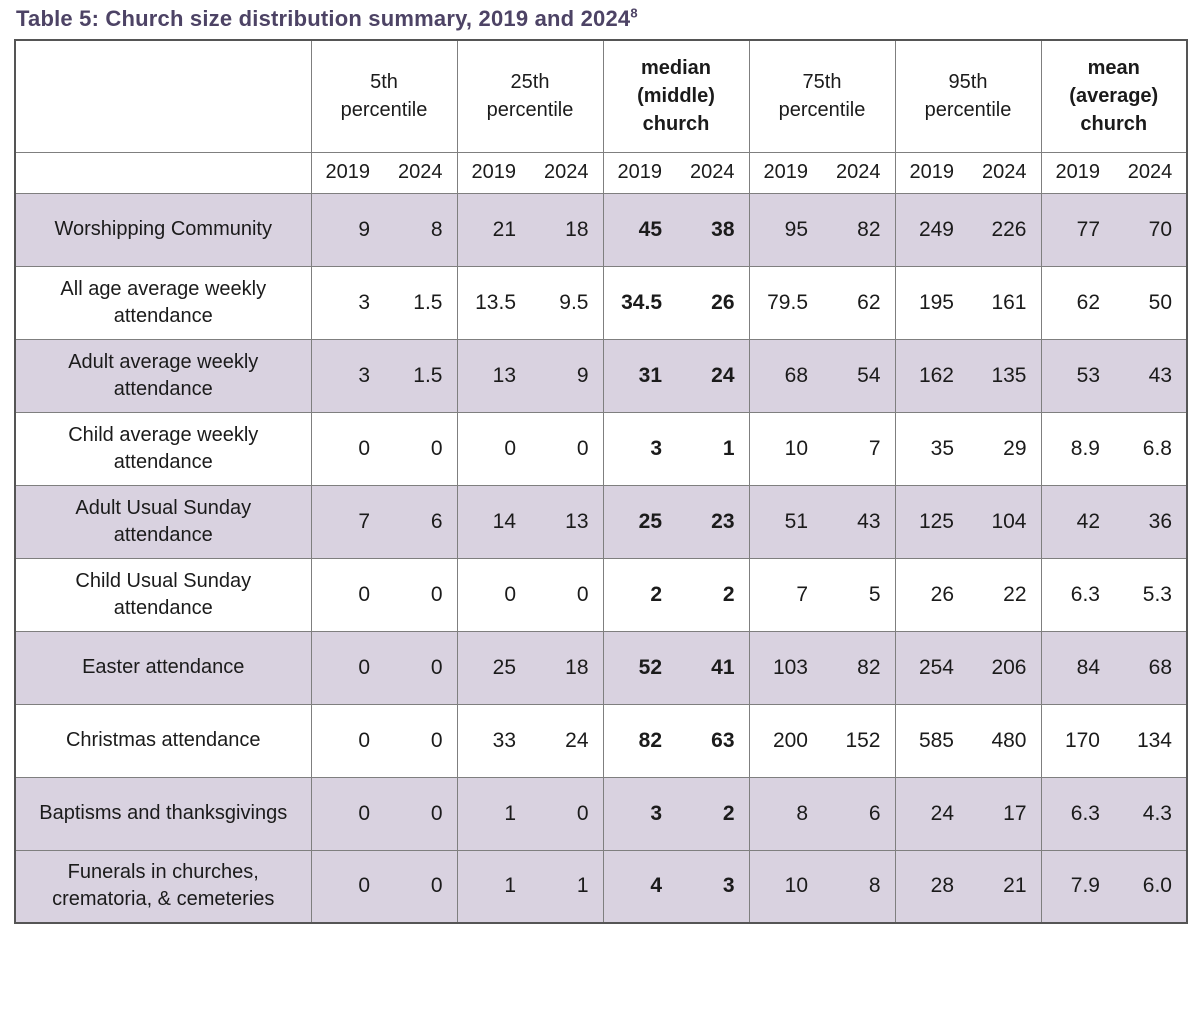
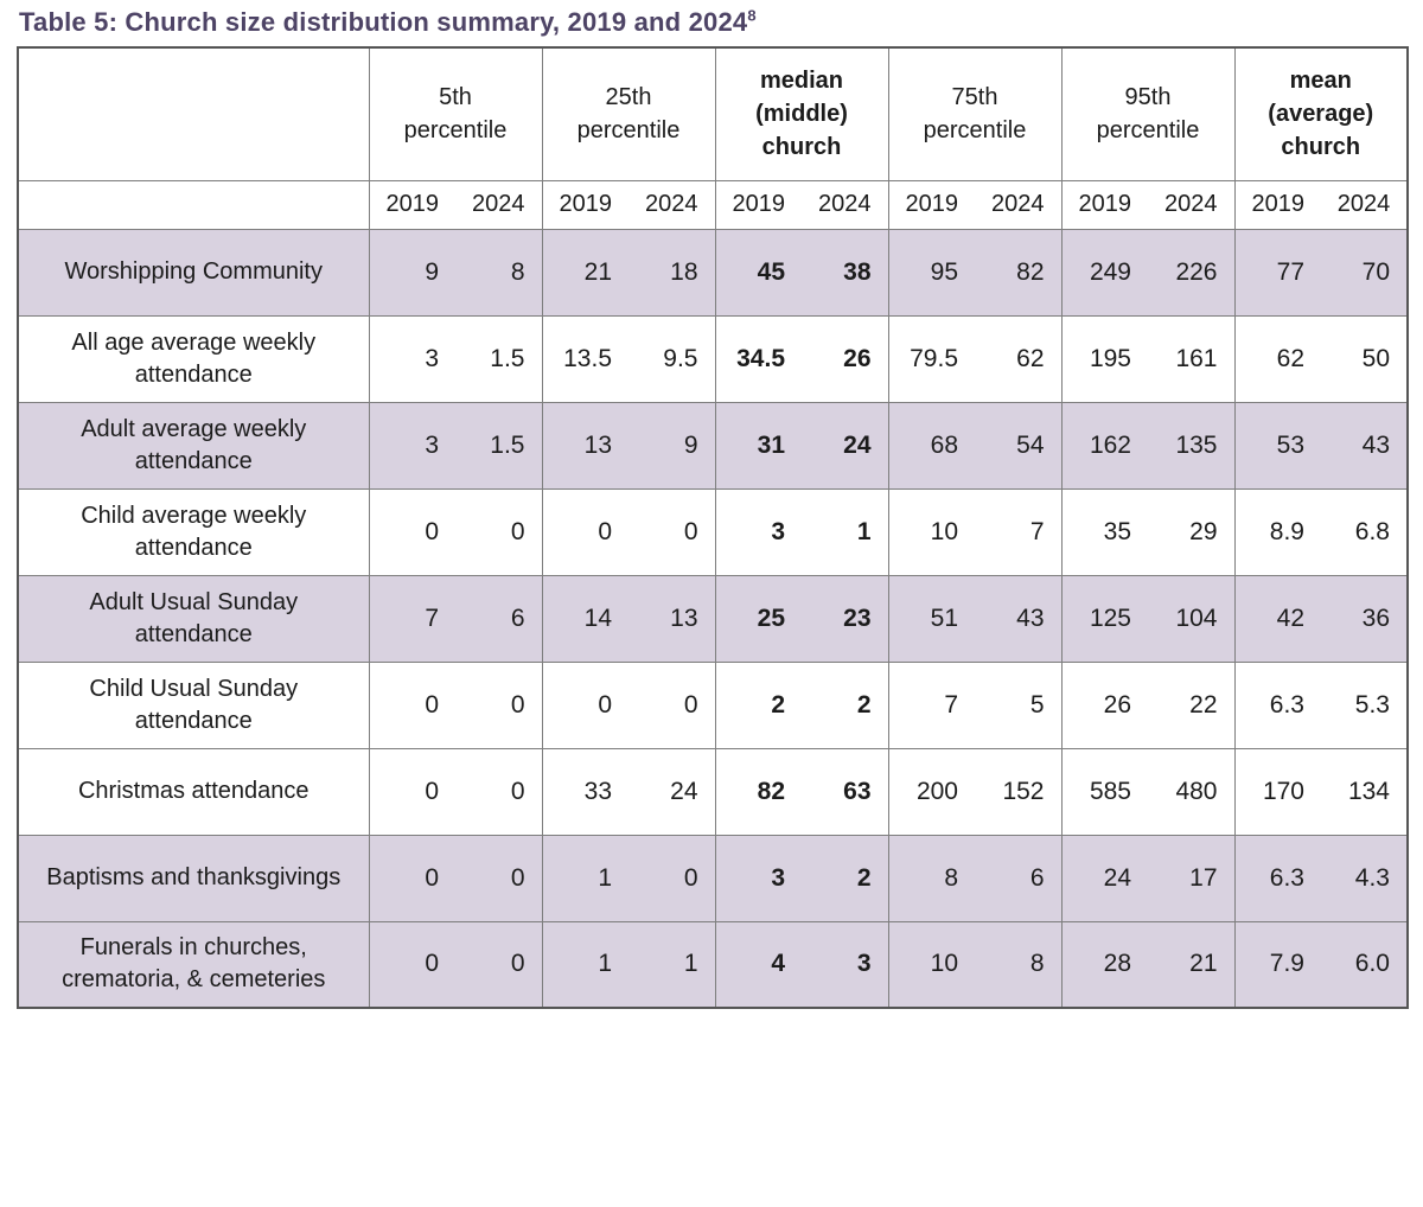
  Table 5: Church size distribution summary, 2019 and 20248
  	5th percentile	25th percentile	median (middle) church	75th percentile	95th percentile	mean (average) church
  	2019	2024	2019	2024	2019	2024	2019	2024	2019	2024	2019	2024
  Worshipping Community	9	8	21	18	45	38	95	82	249	226	77	70
  All age average weekly attendance	3	1.5	13.5	9.5	34.5	26	79.5	62	195	161	62	50
  Adult average weekly attendance	3	1.5	13	9	31	24	68	54	162	135	53	43
  Child average weekly attendance	0	0	0	0	3	1	10	7	35	29	8.9	6.8
  Adult Usual Sunday attendance	7	6	14	13	25	23	51	43	125	104	42	36
  Child Usual Sunday attendance	0	0	0	0	2	2	7	5	26	22	6.3	5.3
- Easter attendance	0	0	25	18	52	41	103	82	254	206	84	68
  Christmas attendance	0	0	33	24	82	63	200	152	585	480	170	134
  Baptisms and thanksgivings	0	0	1	0	3	2	8	6	24	17	6.3	4.3
  Funerals in churches, crematoria, & cemeteries	0	0	1	1	4	3	10	8	28	21	7.9	6.0
